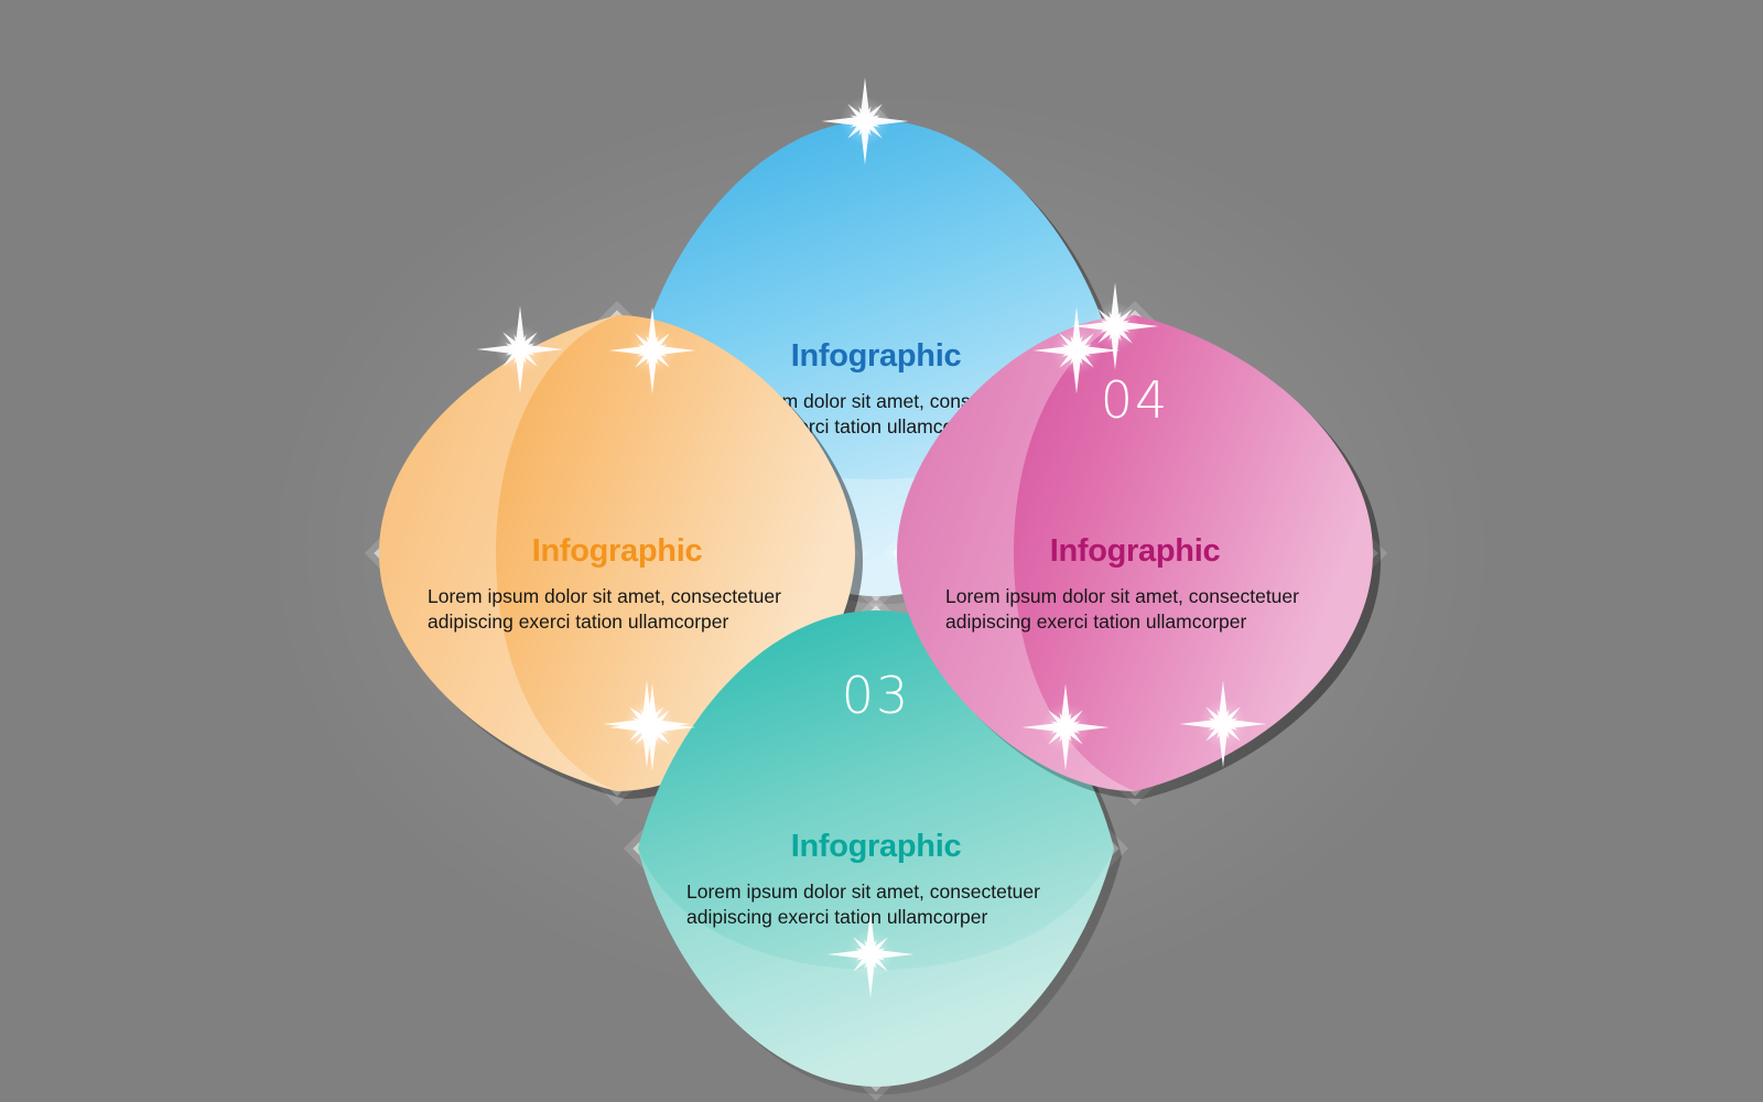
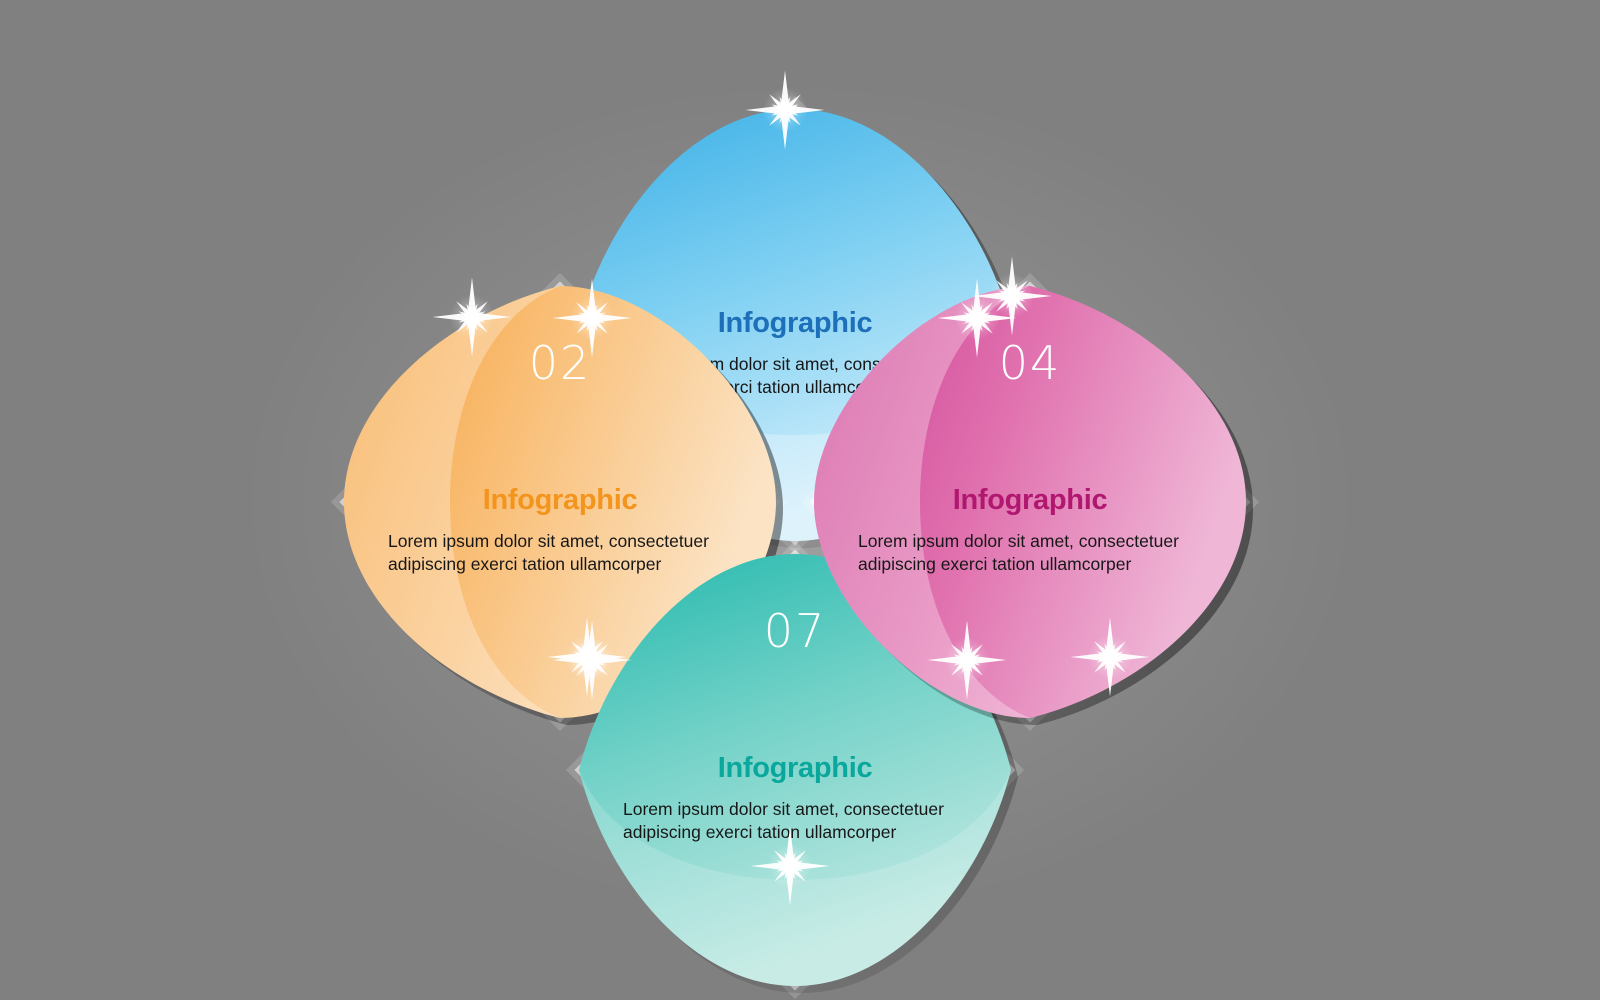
  Infographic
+ 02
  Infographic
  Lorem ipsum dolor sit amet, consectetuer adipiscing exerci tation ullamcorper
- 03
+ 07
  Infographic
  Lorem ipsum dolor sit amet, consectetuer adipiscing exerci tation ullamcorper
  04
  Infographic
  Lorem ipsum dolor sit amet, consectetuer adipiscing exerci tation ullamcorper
